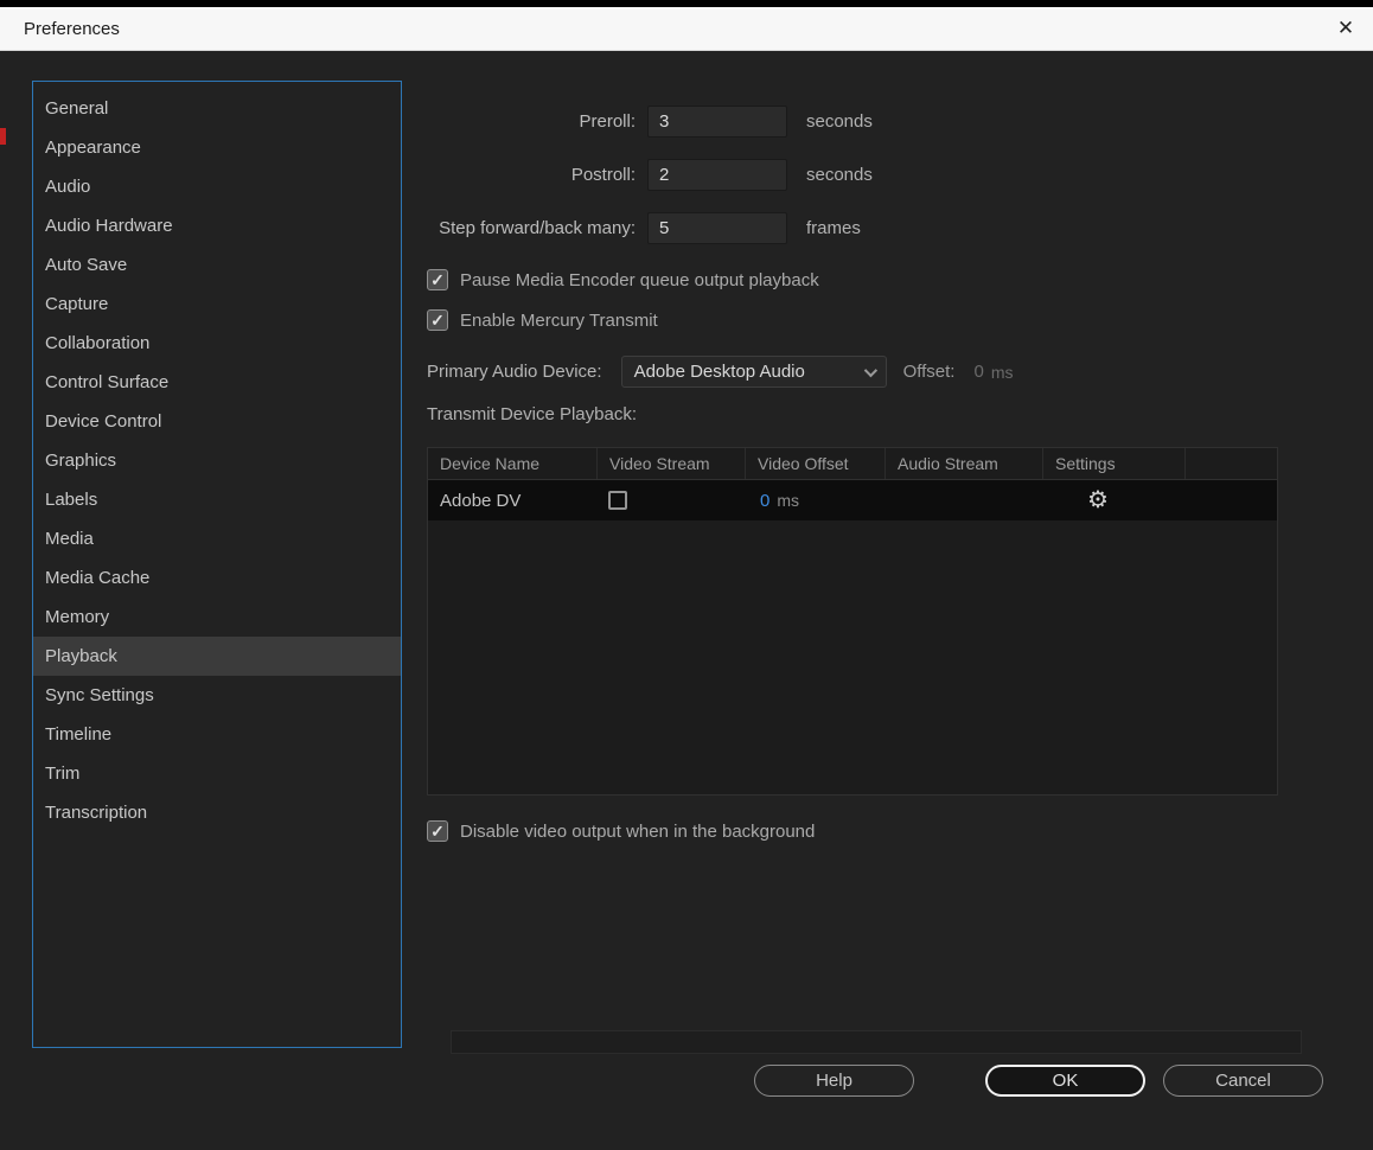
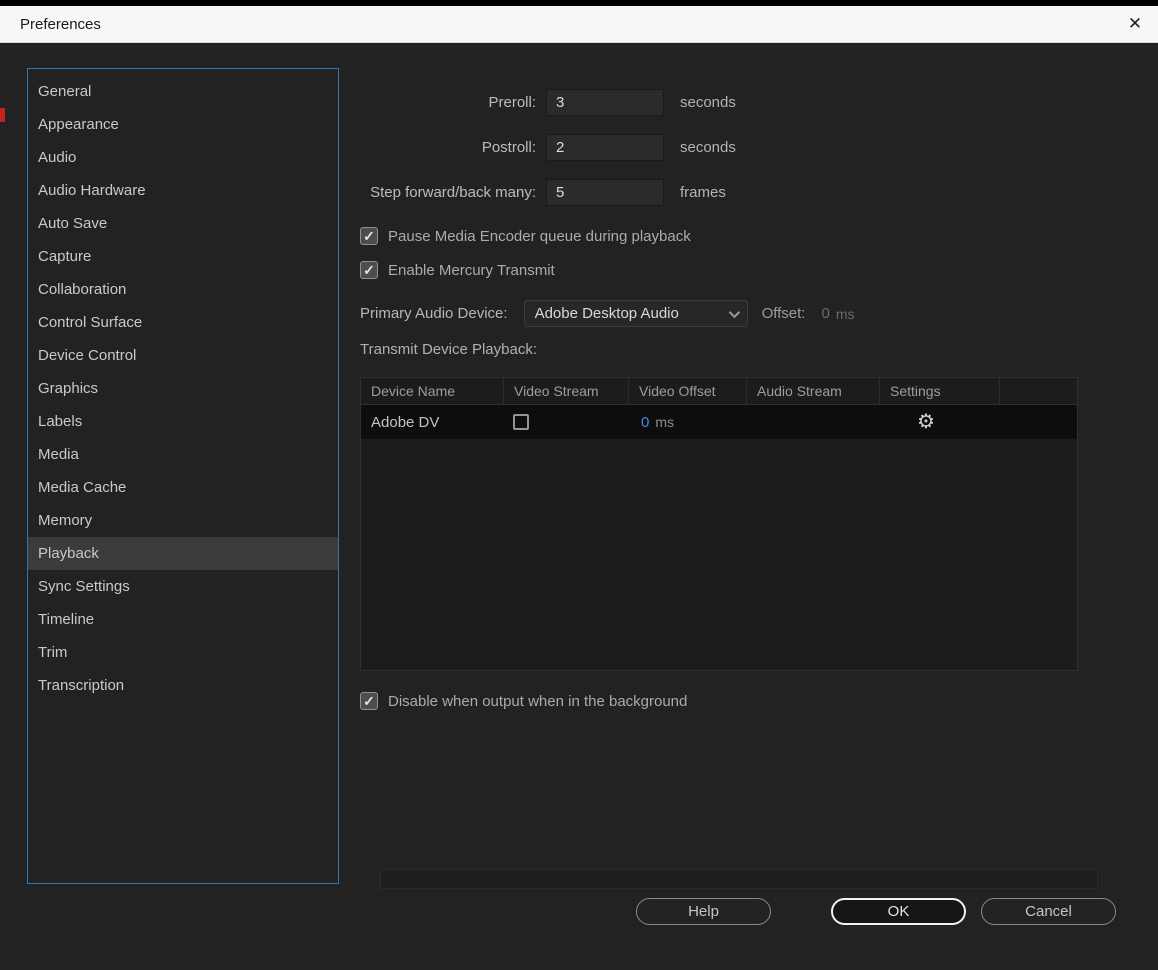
  Preferences
  ✕
  General
  Appearance
  Audio
  Audio Hardware
  Auto Save
  Capture
  Collaboration
  Control Surface
  Device Control
  Graphics
  Labels
  Media
  Media Cache
  Memory
  Playback
  Sync Settings
  Timeline
  Trim
  Transcription
  Preroll:
  3
  seconds
  Postroll:
  2
  seconds
  Step forward/back many:
  5
  frames
  ✓
- Pause Media Encoder queue output playback
+ Pause Media Encoder queue during playback
  ✓
  Enable Mercury Transmit
  Primary Audio Device:
  Adobe Desktop Audio
  Offset:
  0
  ms
  Transmit Device Playback:
  Device Name
  Video Stream
  Video Offset
  Audio Stream
  Settings
  Adobe DV
  0
  ms
  ⚙
  ✓
- Disable video output when in the background
+ Disable when output when in the background
  Help
  OK
  Cancel
